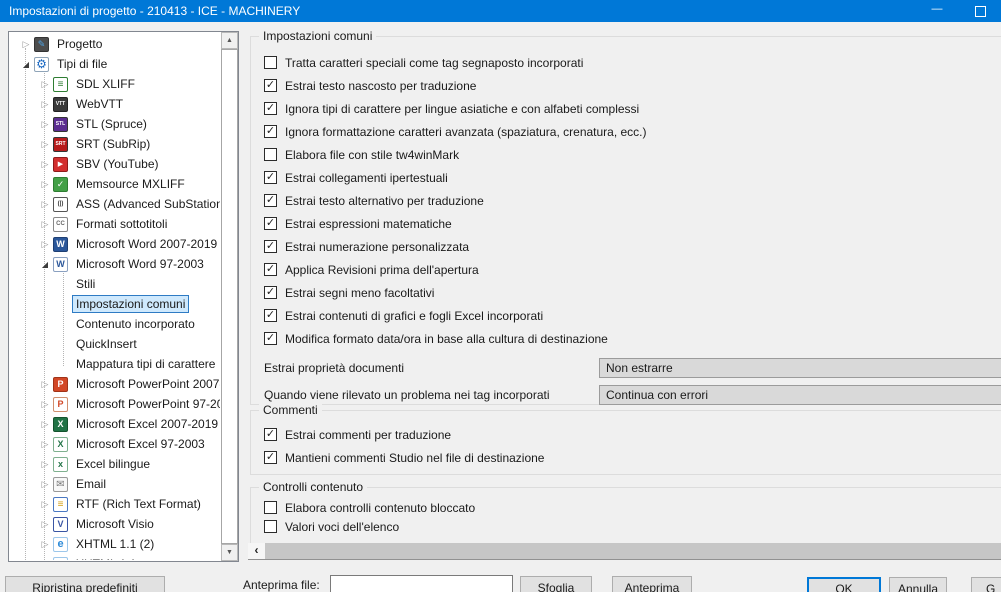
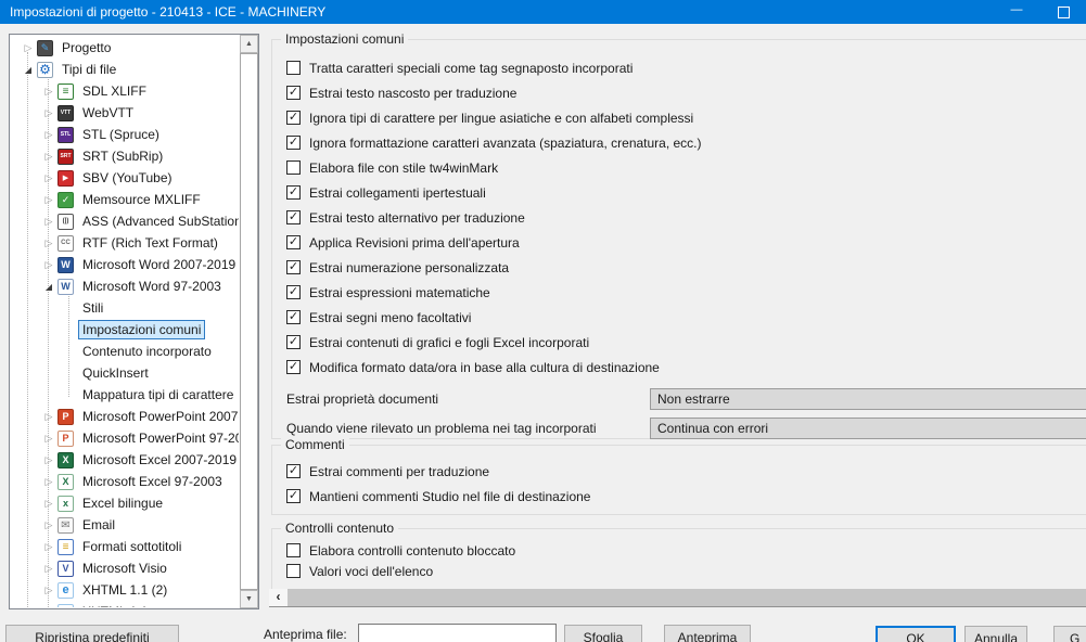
  Impostazioni di progetto - 210413 - ICE - MACHINERY
  —
  ✎
  Progetto
  ⚙
  Tipi di file
  ≡
  SDL XLIFF
  WebVTT
  STL (Spruce)
  SRT (SubRip)
  SBV (YouTube)
  ✓
  Memsource MXLIFF
  ASS (Advanced SubStation
- Formati sottotitoli
+ RTF (Rich Text Format)
  W
  Microsoft Word 2007-2019
  W
  Microsoft Word 97-2003
  Stili
  Impostazioni comuni
  Contenuto incorporato
  QuickInsert
  Mappatura tipi di carattere
  P
  Microsoft PowerPoint 2007
  P
  Microsoft PowerPoint 97-2
  X
  Microsoft Excel 2007-2019
  X
  Microsoft Excel 97-2003
  x
  Excel bilingue
  ✉
  Email
  ≡
- RTF (Rich Text Format)
+ Formati sottotitoli
  V
  Microsoft Visio
  e
  XHTML 1.1 (2)
  Impostazioni comuni
  Tratta caratteri speciali come tag segnaposto incorporati
  ✓
  Estrai testo nascosto per traduzione
  ✓
  Ignora tipi di carattere per lingue asiatiche e con alfabeti complessi
  ✓
  Ignora formattazione caratteri avanzata (spaziatura, crenatura, ecc.)
  Elabora file con stile tw4winMark
  ✓
  Estrai collegamenti ipertestuali
  ✓
  Estrai testo alternativo per traduzione
  ✓
- Estrai espressioni matematiche
+ Applica Revisioni prima dell'apertura
  ✓
  Estrai numerazione personalizzata
  ✓
- Applica Revisioni prima dell'apertura
+ Estrai espressioni matematiche
  ✓
  Estrai segni meno facoltativi
  ✓
  Estrai contenuti di grafici e fogli Excel incorporati
  ✓
  Modifica formato data/ora in base alla cultura di destinazione
  Estrai proprietà documenti
  Non estrarre
  Quando viene rilevato un problema nei tag incorporati
  Continua con errori
  Commenti
  ✓
  Estrai commenti per traduzione
  ✓
  Mantieni commenti Studio nel file di destinazione
  Controlli contenuto
  Elabora controlli contenuto bloccato
  Valori voci dell'elenco
  ‹
  Ripristina predefiniti
  Anteprima file:
  Sfoglia
  Anteprima
  OK
  Annulla
  G
